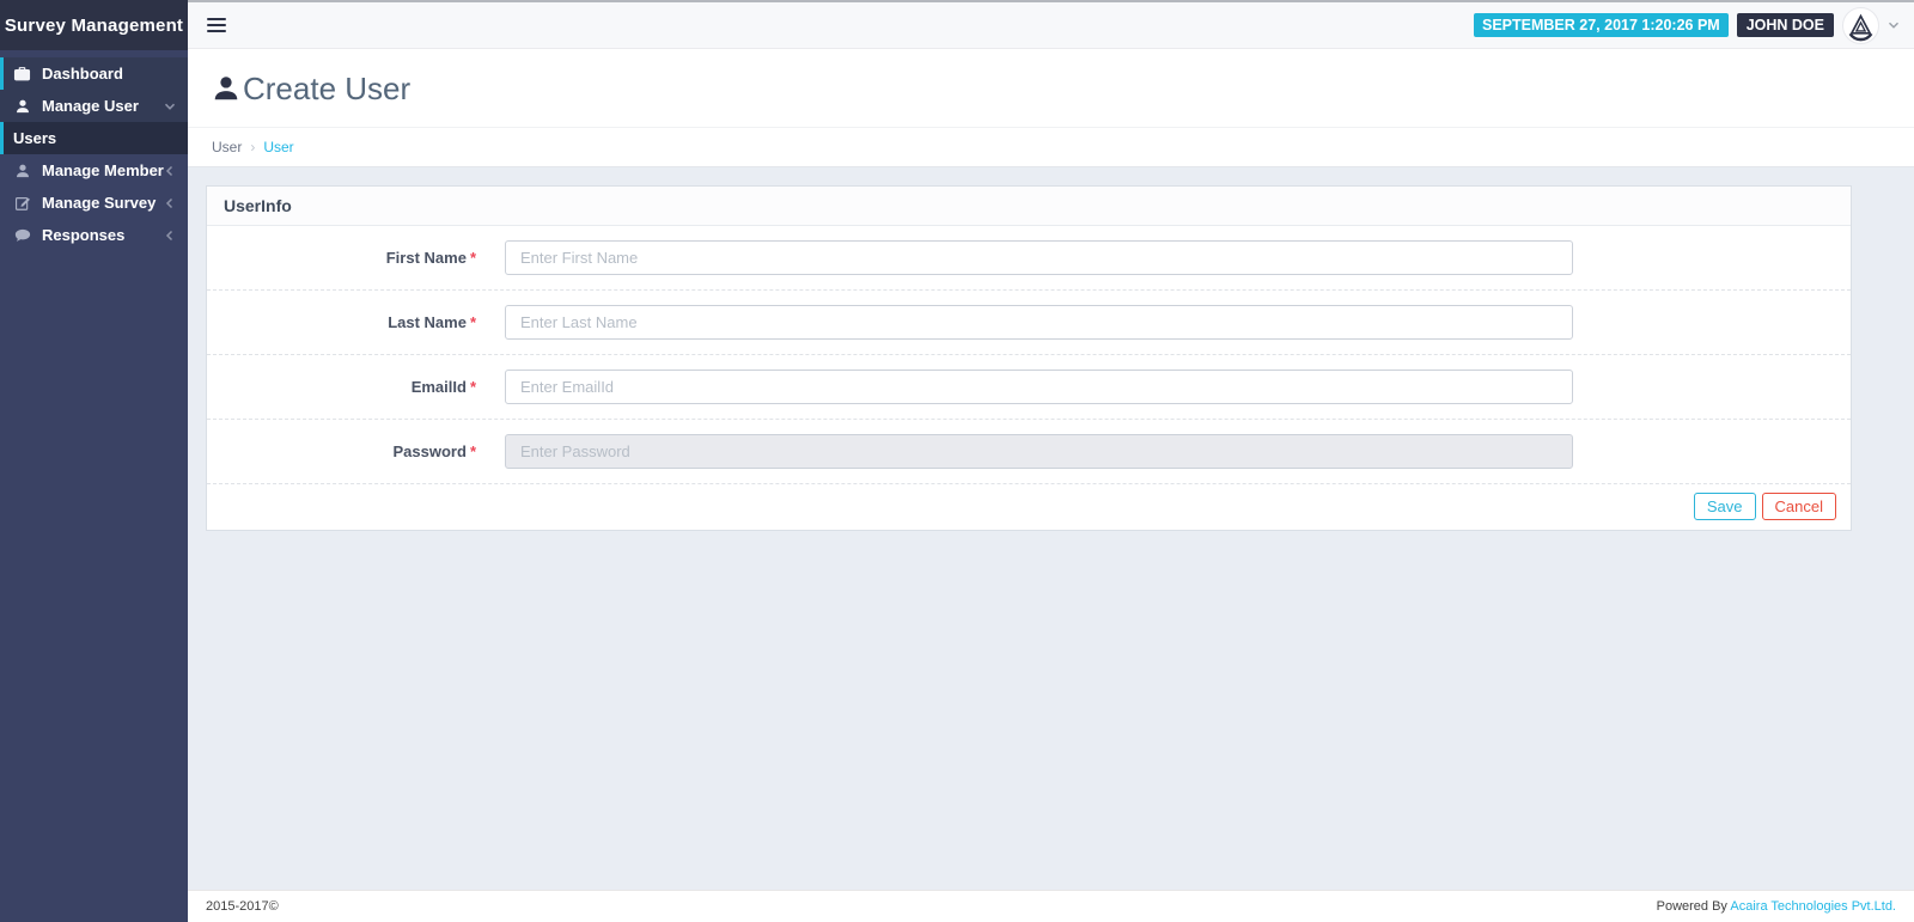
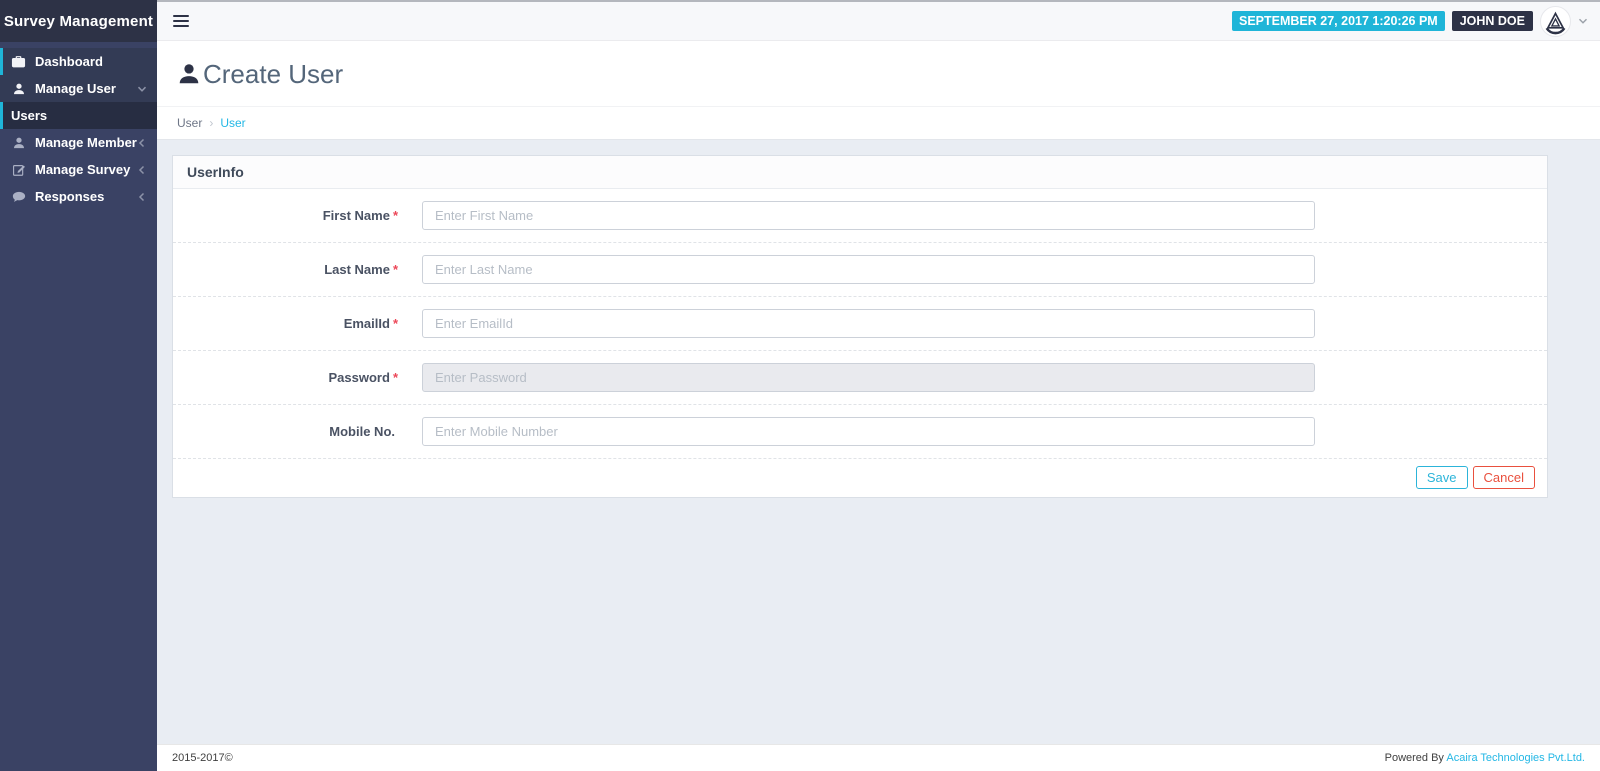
  Survey Management
  Dashboard
  Manage User
  Users
  Manage Member
  Manage Survey
  Responses
  SEPTEMBER 27, 2017 1:20:26 PM
  JOHN DOE
  Create User
  User
  ›
  User
  UserInfo
  First Name *
  Enter First Name
  Last Name *
  Enter Last Name
  EmailId *
  Enter EmailId
  Password *
  Enter Password
+ Mobile No.
+ Enter Mobile Number
  Save
  Cancel
  2015-2017©
  Powered By Acaira Technologies Pvt.Ltd.
